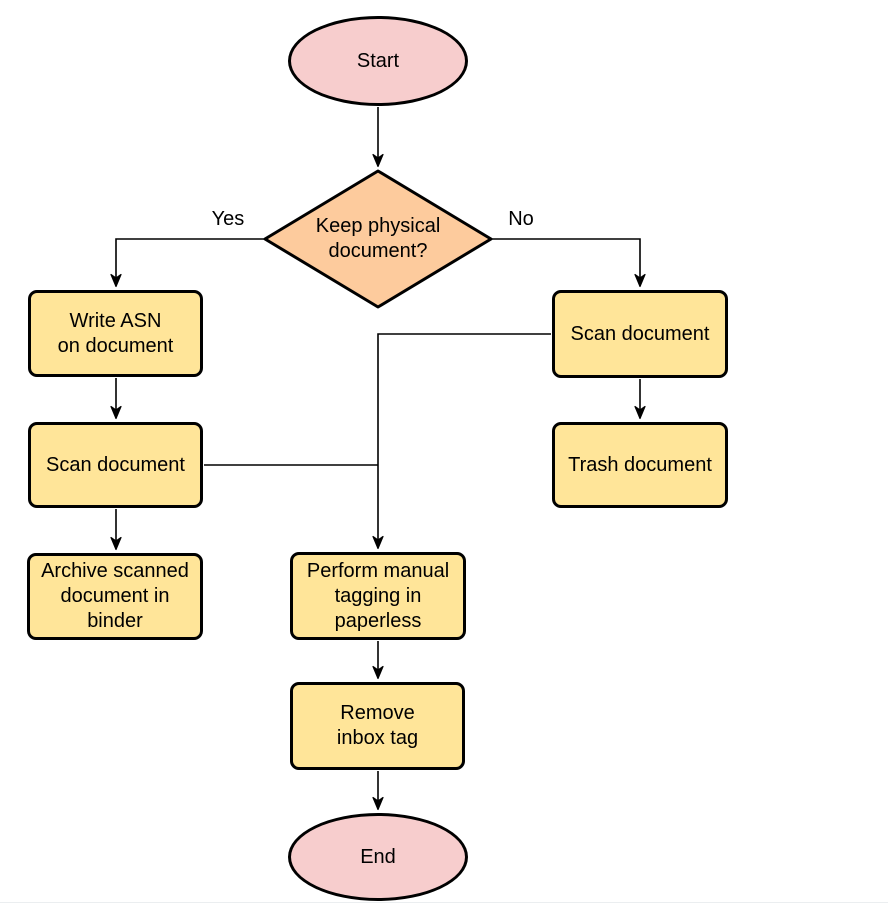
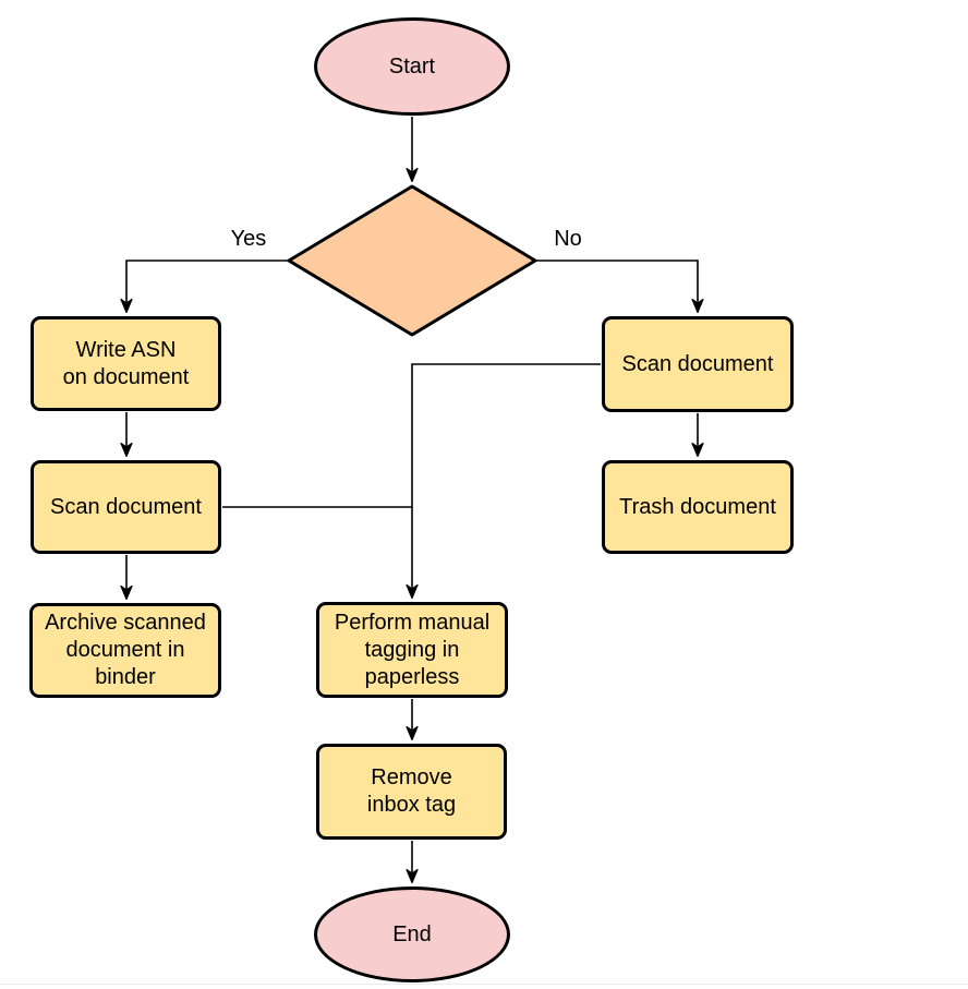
  Start
- Keep physical
- document?
  Yes
  No
  Write ASN
  on document
  Scan document
  Archive scanned
  document in
  binder
  Scan document
  Trash document
  Perform manual
  tagging in
  paperless
  Remove
  inbox tag
  End
